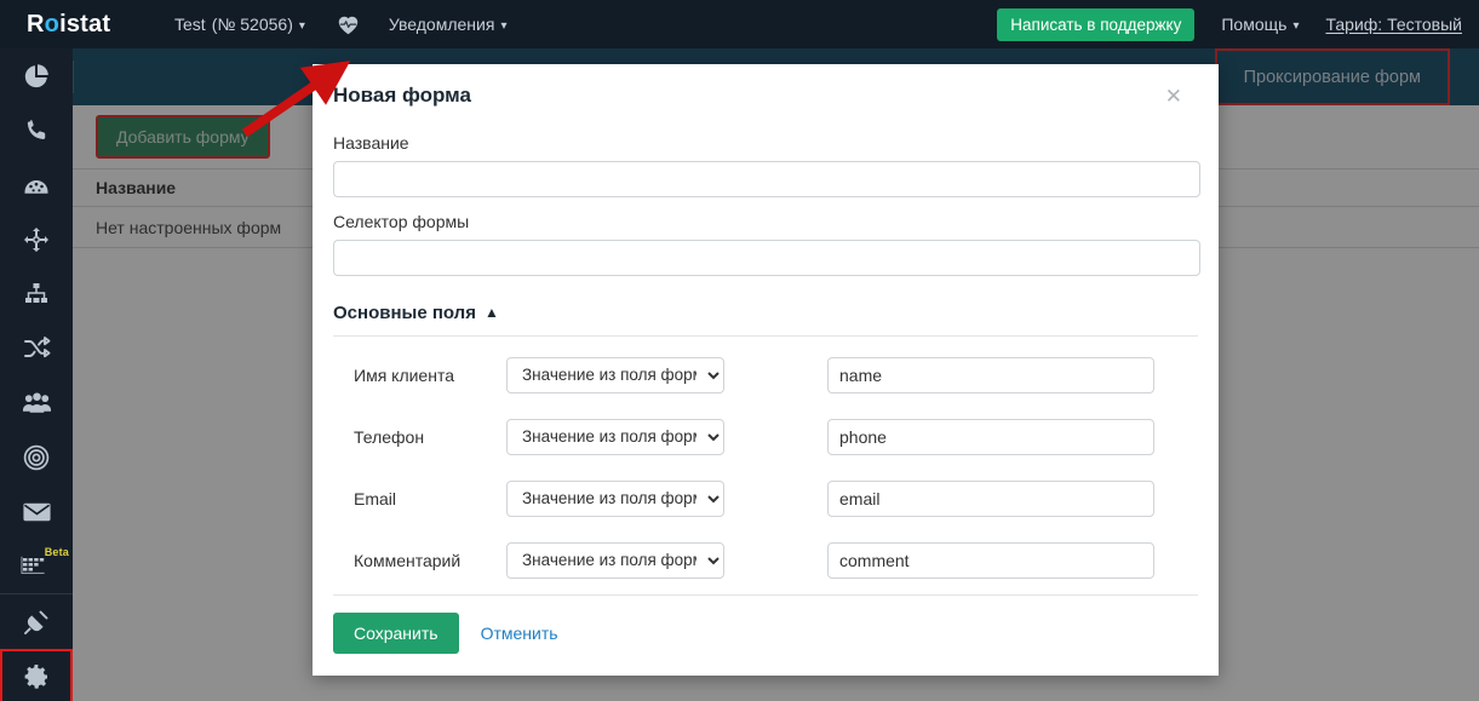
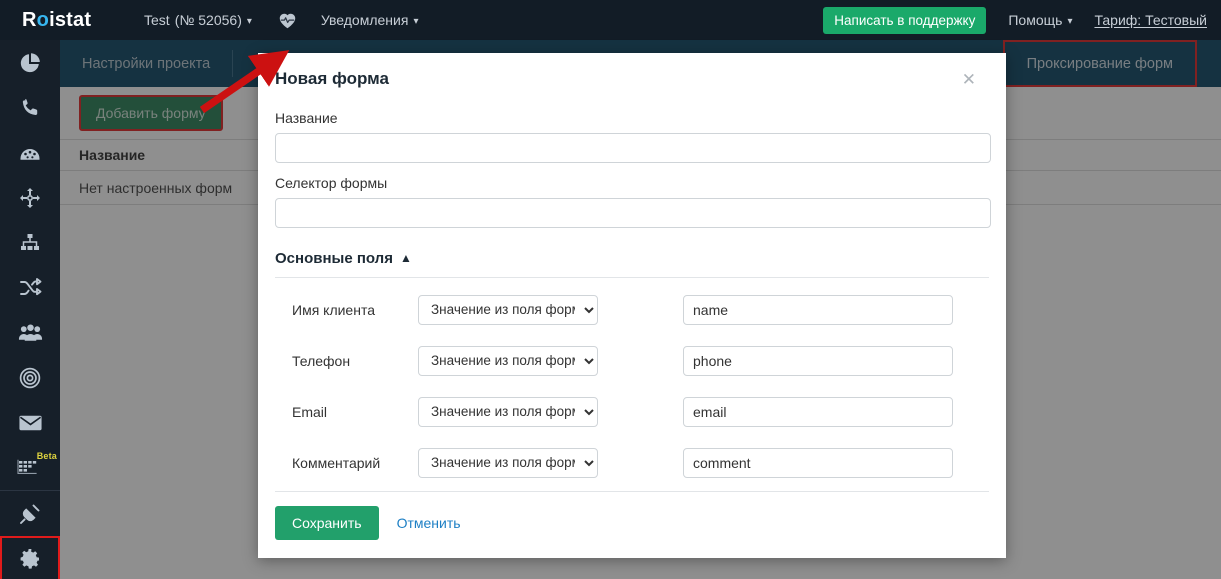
  Roistat
  Test
  (№ 52056)
  ▾
  Уведомления
  ▾
  Написать в поддержку
  Помощь
  ▾
  Тариф: Тестовый
  Beta
+ Настройки проекта
  Проксирование форм
  Добавить форму
  Название
  Нет настроенных форм
  Новая форма
  ✕
  Название
  Селектор формы
  Основные поля
  ▲
  Имя клиента
  Значение из поля фор
  name
  Телефон
  Значение из поля фор
  phone
  Email
  Значение из поля фор
  email
  Комментарий
  Значение из поля фор
  comment
  Сохранить
  Отменить
